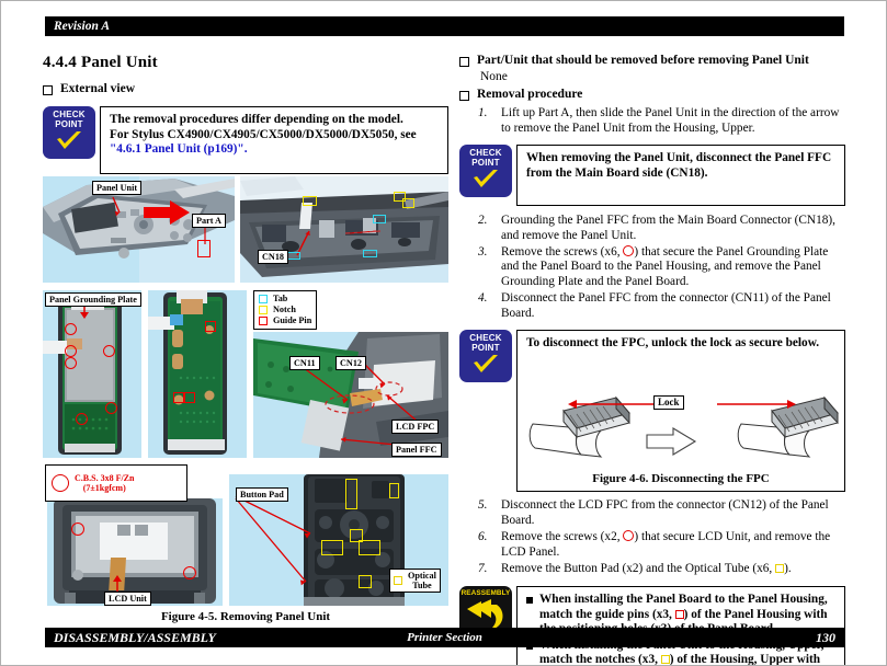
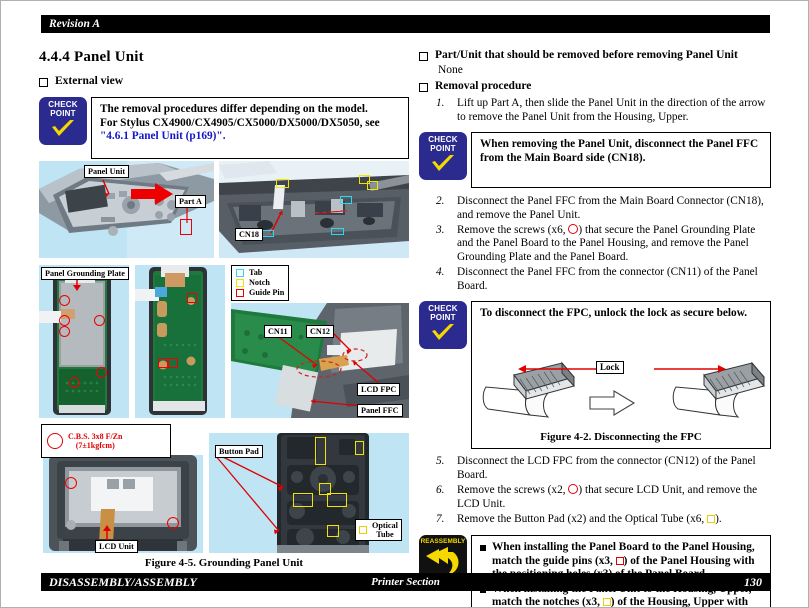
  Revision A
  4.4.4 Panel Unit
  External view
  CHECK
  POINT
  The removal procedures differ depending on the model.
  For Stylus CX4900/CX4905/CX5000/DX5000/DX5050, see "4.6.1 Panel Unit (p169)".
  Panel Unit
  Part A
  CN18
  Panel Grounding Plate
  Tab
  Notch
  Guide Pin
  CN11
  CN12
  LCD FPC
  Panel FFC
  C.B.S. 3x8 F/Zn
  (7±1kgfcm)
  LCD Unit
  Button Pad
  Optical
  Tube
- Figure 4-5. Removing Panel Unit
+ Figure 4-5. Grounding Panel Unit
  Part/Unit that should be removed before removing Panel Unit
  None
  Removal procedure
  1.
  Lift up Part A, then slide the Panel Unit in the direction of the arrow to remove the Panel Unit from the Housing, Upper.
  CHECK
  POINT
  When removing the Panel Unit, disconnect the Panel FFC from the Main Board side (CN18).
  2.
- Grounding the Panel FFC from the Main Board Connector (CN18), and remove the Panel Unit.
+ Disconnect the Panel FFC from the Main Board Connector (CN18), and remove the Panel Unit.
  3.
  Remove the screws (x6, ) that secure the Panel Grounding Plate and the Panel Board to the Panel Housing, and remove the Panel Grounding Plate and the Panel Board.
  4.
  Disconnect the Panel FFC from the connector (CN11) of the Panel Board.
  CHECK
  POINT
  To disconnect the FPC, unlock the lock as secure below.
  Lock
- Figure 4-6. Disconnecting the FPC
+ Figure 4-2. Disconnecting the FPC
  5.
  Disconnect the LCD FPC from the connector (CN12) of the Panel Board.
  6.
- Remove the screws (x2, ) that secure LCD Unit, and remove the LCD Panel.
+ Remove the screws (x2, ) that secure LCD Unit, and remove the LCD Unit.
  7.
  Remove the Button Pad (x2) and the Optical Tube (x6, ).
  DISASSEMBLY/ASSEMBLY
  Printer Section
  130
